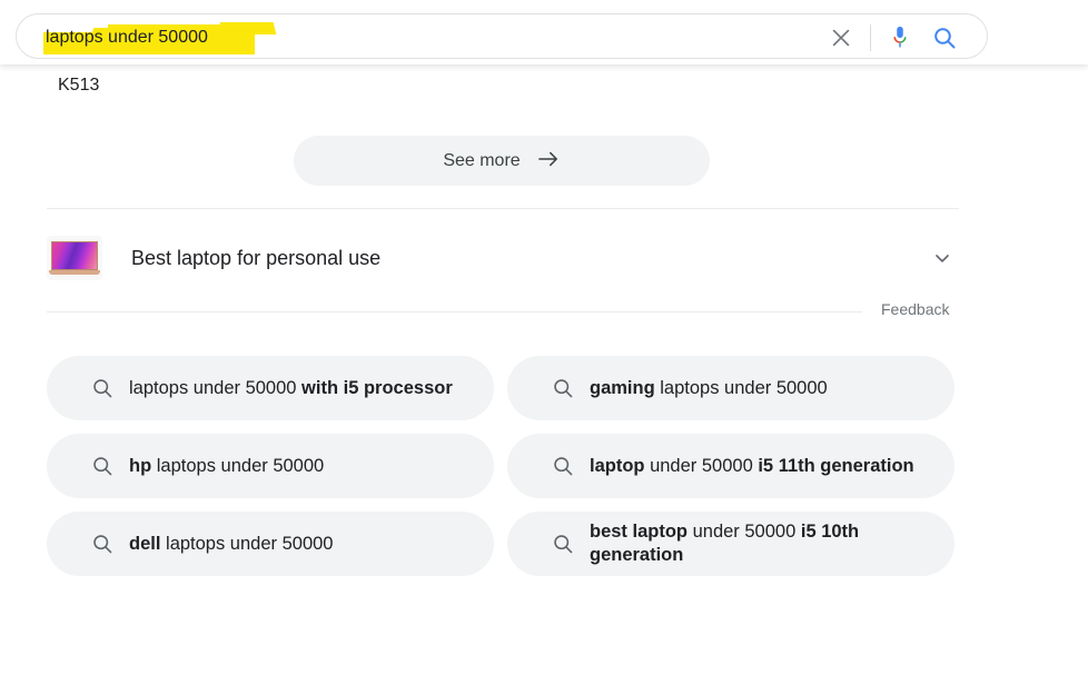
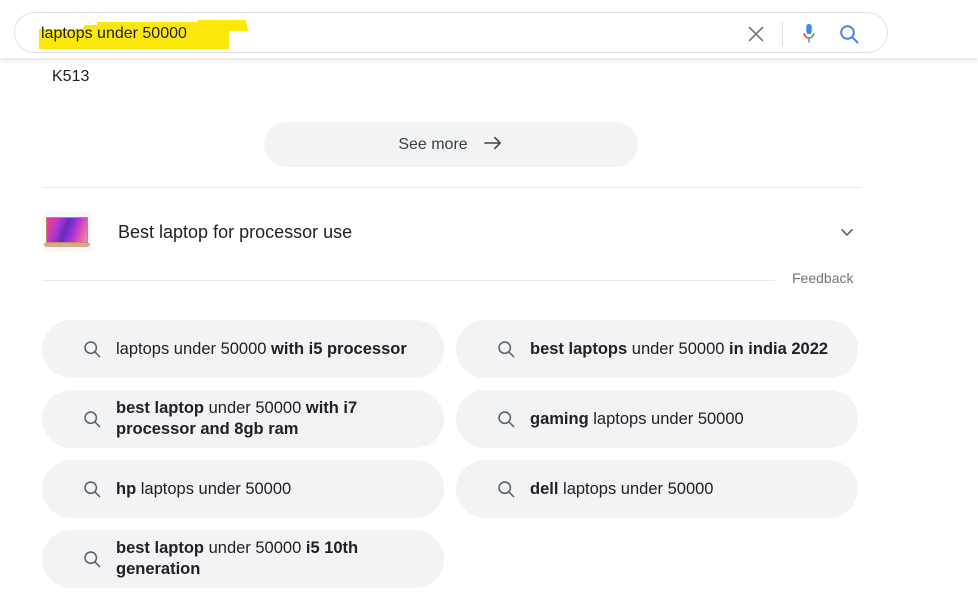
  laptops under 50000
  K513
  See more
- Best laptop for personal use
+ Best laptop for processor use
  Feedback
  laptops under 50000 with i5 processor
+ best laptops under 50000 in india 2022
+ best laptop under 50000 with i7 processor and 8gb ram
  gaming laptops under 50000
  hp laptops under 50000
- laptop under 50000 i5 11th generation
  dell laptops under 50000
  best laptop under 50000 i5 10th generation
